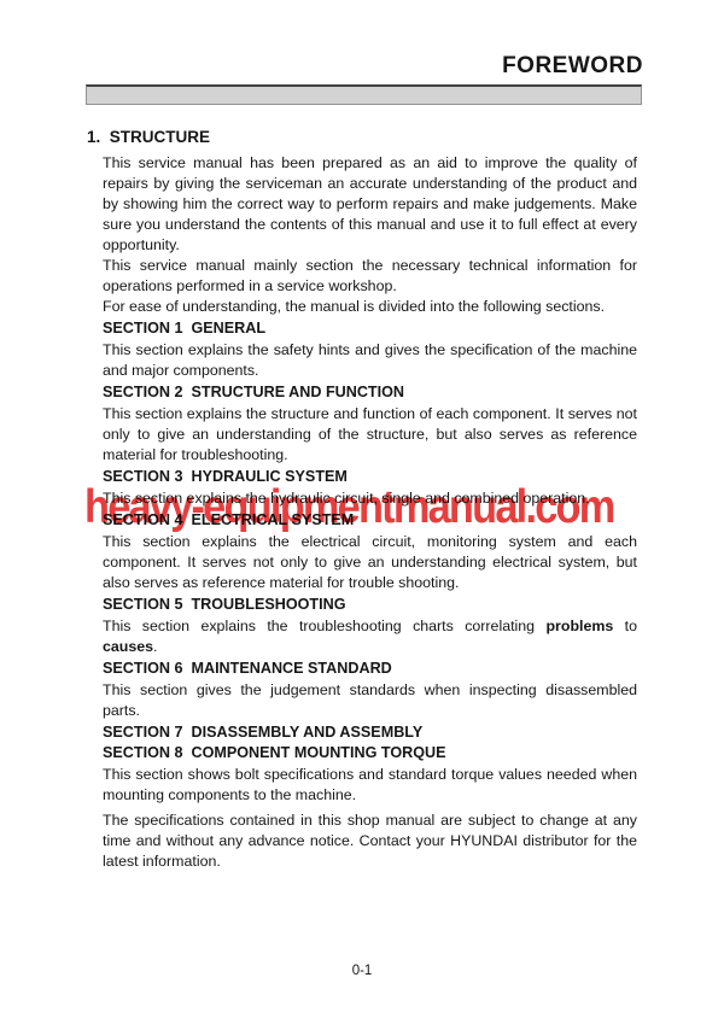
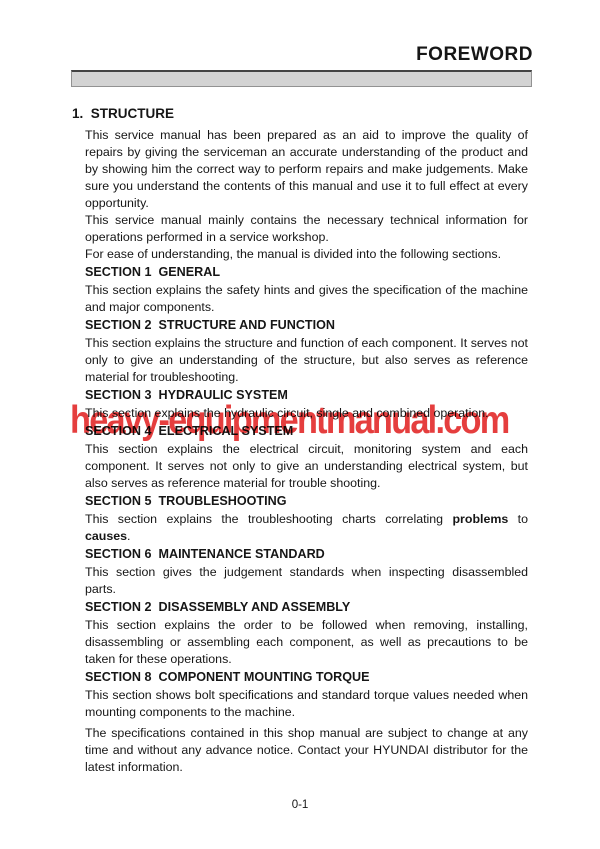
  FOREWORD
  1. STRUCTURE
  This service manual has been prepared as an aid to improve the quality of repairs by giving the serviceman an accurate understanding of the product and by showing him the correct way to perform repairs and make judgements. Make sure you understand the contents of this manual and use it to full effect at every opportunity.
- This service manual mainly section the necessary technical information for operations performed in a service workshop.
+ This service manual mainly contains the necessary technical information for operations performed in a service workshop.
  For ease of understanding, the manual is divided into the following sections.
  SECTION 1 GENERAL
  This section explains the safety hints and gives the specification of the machine and major components.
  SECTION 2 STRUCTURE AND FUNCTION
  This section explains the structure and function of each component. It serves not only to give an understanding of the structure, but also serves as reference material for troubleshooting.
  SECTION 3 HYDRAULIC SYSTEM
  This section explains the hydraulic circuit, single and combined operation.
  SECTION 4 ELECTRICAL SYSTEM
  This section explains the electrical circuit, monitoring system and each component. It serves not only to give an understanding electrical system, but also serves as reference material for trouble shooting.
  SECTION 5 TROUBLESHOOTING
  This section explains the troubleshooting charts correlating problems to causes.
  SECTION 6 MAINTENANCE STANDARD
  This section gives the judgement standards when inspecting disassembled parts.
- SECTION 7 DISASSEMBLY AND ASSEMBLY
+ SECTION 2 DISASSEMBLY AND ASSEMBLY
+ This section explains the order to be followed when removing, installing, disassembling or assembling each component, as well as precautions to be taken for these operations.
  SECTION 8 COMPONENT MOUNTING TORQUE
  This section shows bolt specifications and standard torque values needed when mounting components to the machine.
  The specifications contained in this shop manual are subject to change at any time and without any advance notice. Contact your HYUNDAI distributor for the latest information.
  heavy-equipmentmanual.com
  0-1
